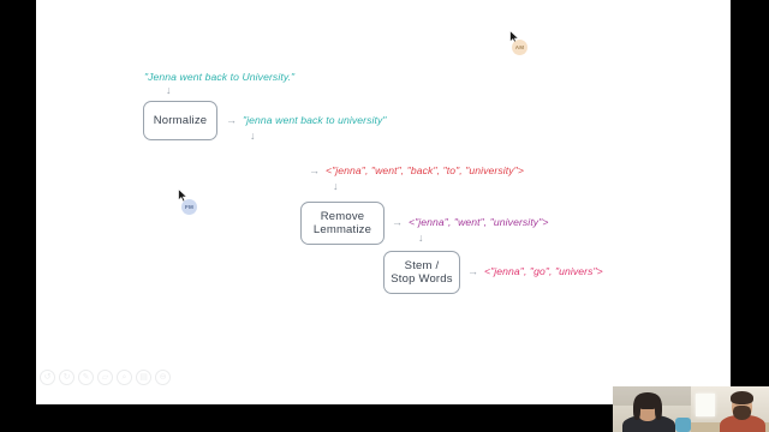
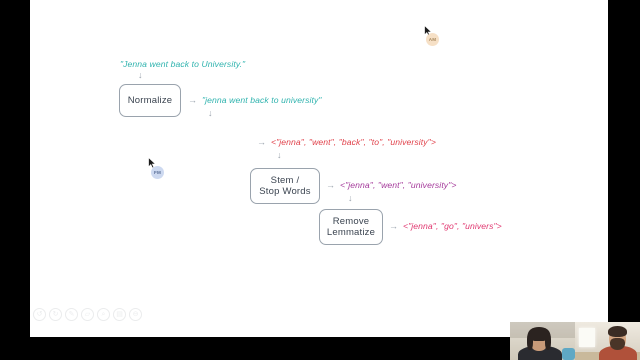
  "Jenna went back to University."
  ↓
  Normalize
  →
  "jenna went back to university"
  ↓
  →
  <"jenna", "went", "back", "to", "university">
  ↓
- Remove
+ Stem /
- Lemmatize
+ Stop Words
  →
  <"jenna", "went", "university">
  ↓
- Stem /
+ Remove
- Stop Words
+ Lemmatize
  →
  <"jenna", "go", "univers">
